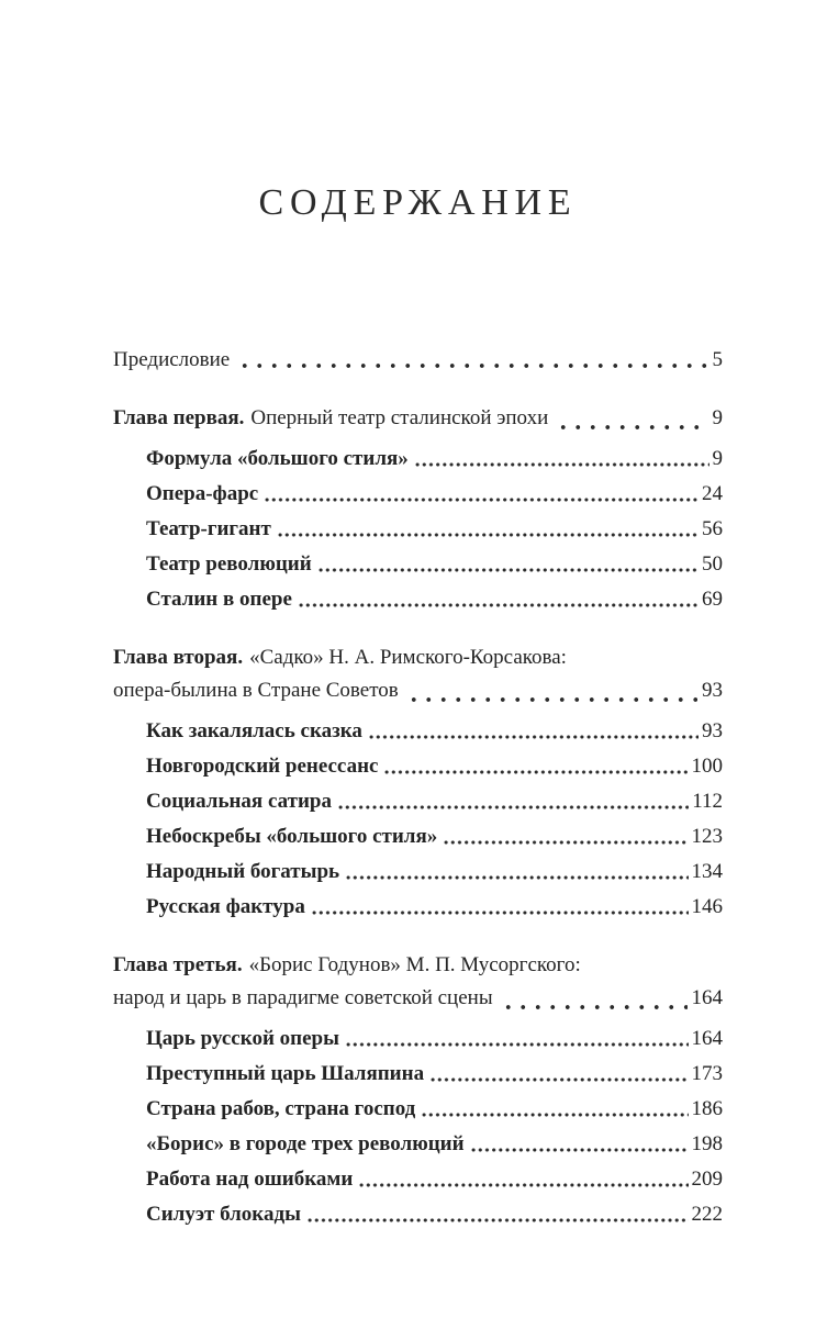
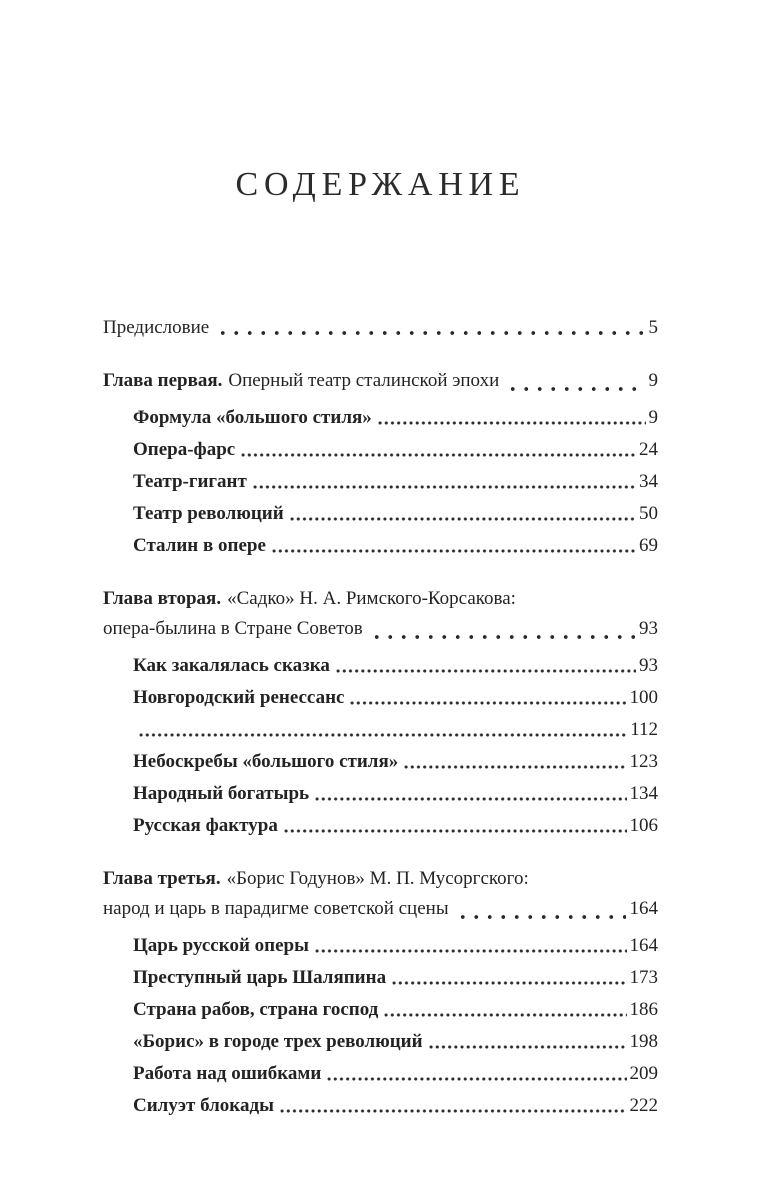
  СОДЕРЖАНИЕ
  Предисловие
  5
  Глава первая.
  Оперный театр сталинской эпохи
  9
  Формула «большого стиля»
  9
  Опера-фарс
  24
  Театр-гигант
- 56
+ 34
  Театр революций
  50
  Сталин в опере
  69
  Глава вторая. «Садко» Н. А. Римского-Корсакова:
  опера-былина в Стране Советов
  93
  Как закалялась сказка
  93
  Новгородский ренессанс
  100
- Социальная сатира
  112
  Небоскребы «большого стиля»
  123
  Народный богатырь
  134
  Русская фактура
- 146
+ 106
  Глава третья. «Борис Годунов» М. П. Мусоргского:
  народ и царь в парадигме советской сцены
  164
  Царь русской оперы
  164
  Преступный царь Шаляпина
  173
  Страна рабов, страна господ
  186
  «Борис» в городе трех революций
  198
  Работа над ошибками
  209
  Силуэт блокады
  222
